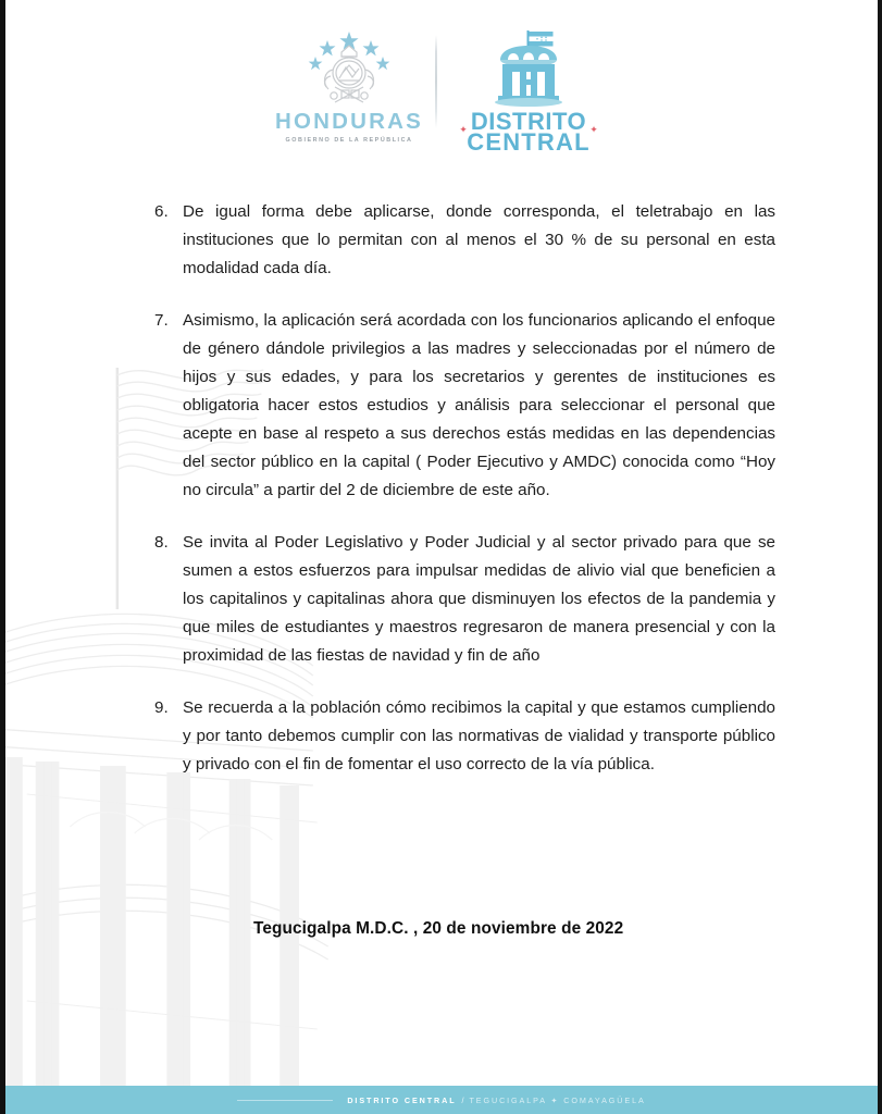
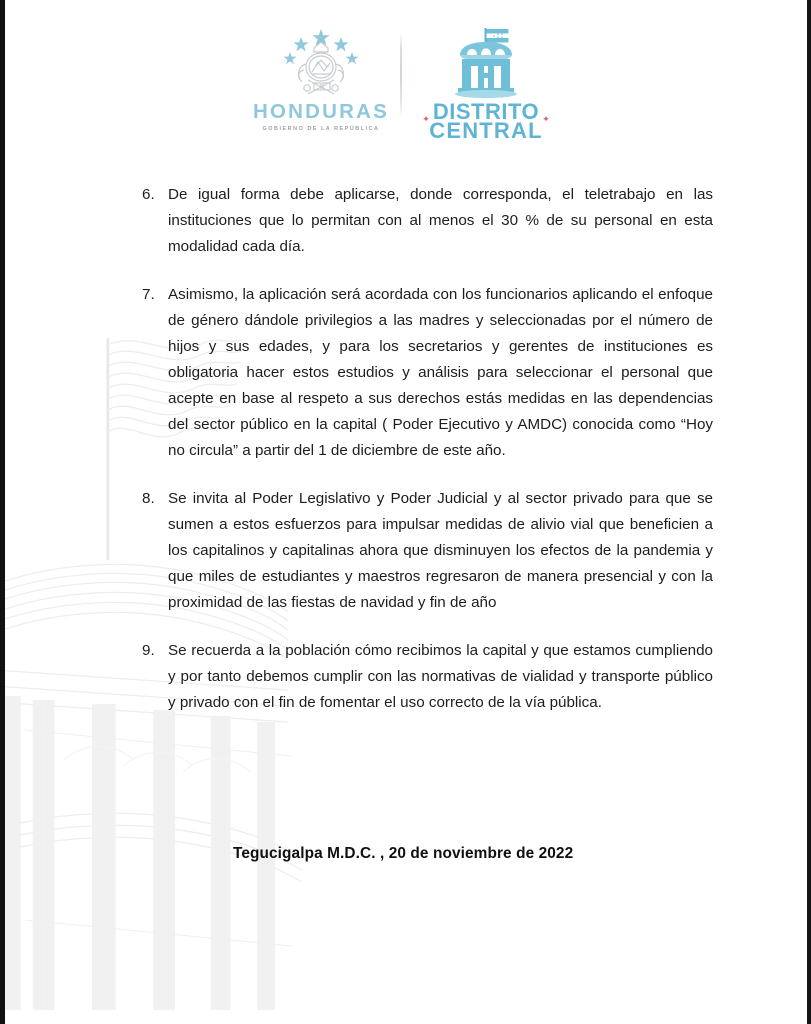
  HONDURAS
  ✦
  DISTRITO
  CENTRAL
  ✦
  6.
  De igual forma debe aplicarse, donde corresponda, el teletrabajo en las instituciones que lo permitan con al menos el 30 % de su personal en esta modalidad cada día.
  7.
- Asimismo, la aplicación será acordada con los funcionarios aplicando el enfoque de género dándole privilegios a las madres y seleccionadas por el número de hijos y sus edades, y para los secretarios y gerentes de instituciones es obligatoria hacer estos estudios y análisis para seleccionar el personal que acepte en base al respeto a sus derechos estás medidas en las dependencias del sector público en la capital ( Poder Ejecutivo y AMDC) conocida como “Hoy no circula” a partir del 2 de diciembre de este año.
+ Asimismo, la aplicación será acordada con los funcionarios aplicando el enfoque de género dándole privilegios a las madres y seleccionadas por el número de hijos y sus edades, y para los secretarios y gerentes de instituciones es obligatoria hacer estos estudios y análisis para seleccionar el personal que acepte en base al respeto a sus derechos estás medidas en las dependencias del sector público en la capital ( Poder Ejecutivo y AMDC) conocida como “Hoy no circula” a partir del 1 de diciembre de este año.
  8.
  Se invita al Poder Legislativo y Poder Judicial y al sector privado para que se sumen a estos esfuerzos para impulsar medidas de alivio vial que beneficien a los capitalinos y capitalinas ahora que disminuyen los efectos de la pandemia y que miles de estudiantes y maestros regresaron de manera presencial y con la proximidad de las fiestas de navidad y fin de año
  9.
  Se recuerda a la población cómo recibimos la capital y que estamos cumpliendo y por tanto debemos cumplir con las normativas de vialidad y transporte público y privado con el fin de fomentar el uso correcto de la vía pública.
  Tegucigalpa M.D.C. , 20 de noviembre de 2022
- DISTRITO CENTRAL
- /
- TEGUCIGALPA ✦ COMAYAGÜELA
